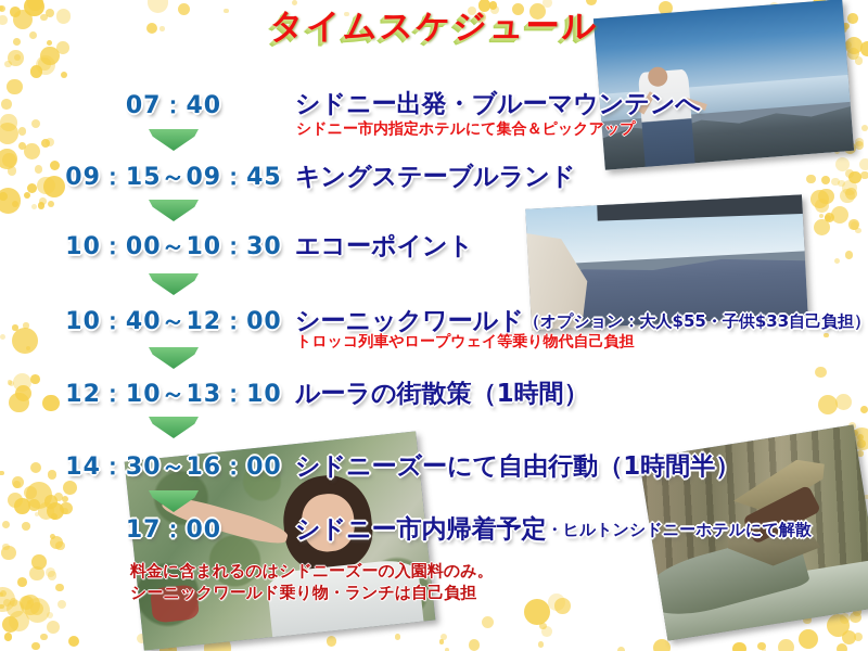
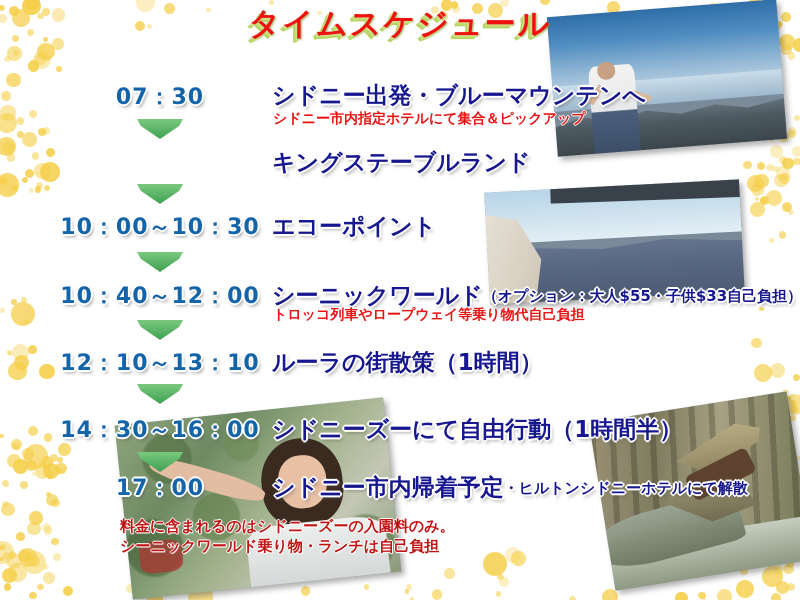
  タイムスケジュール
- 07：40
+ 07：30
  シドニー出発・ブルーマウンテンへ
  シドニー市内指定ホテルにて集合＆ピックアップ
- 09：15～09：45
  キングステーブルランド
  10：00～10：30
  エコーポイント
  10：40～12：00
  シーニックワールド（オプション：大人$55・子供$33自己負担）
  トロッコ列車やロープウェイ等乗り物代自己負担
  12：10～13：10
  ルーラの街散策（1時間）
  14：30～16：00
  シドニーズーにて自由行動（1時間半）
  17：00
  シドニー市内帰着予定・ヒルトンシドニーホテルにて解散
  料金に含まれるのはシドニーズーの入園料のみ。
  シーニックワールド乗り物・ランチは自己負担
